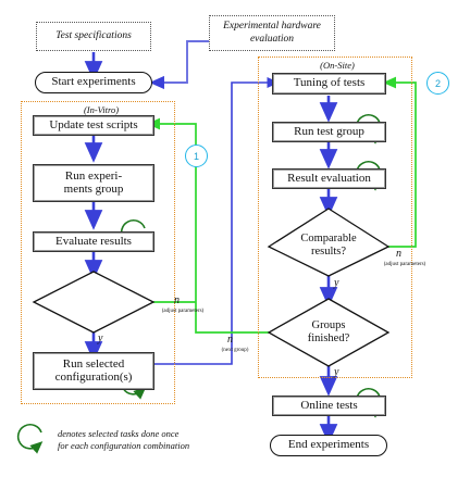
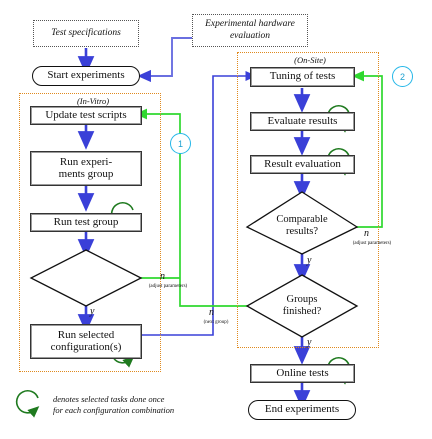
  (In-Vitro)
  (On-Site)
  Test specifications
  Experimental hardware evaluation
  Start experiments
  End experiments
  Update test scripts
  Run experi-
  ments group
- Evaluate results
+ Run test group
  Run selected
  configuration(s)
  Tuning of tests
- Run test group
+ Evaluate results
  Result evaluation
  Online tests
  Comparable
  results?
  Groups
  finished?
  y
  n
  y
  n
  y
  n
  1
  2
  denotes selected tasks done once
  for each configuration combination
